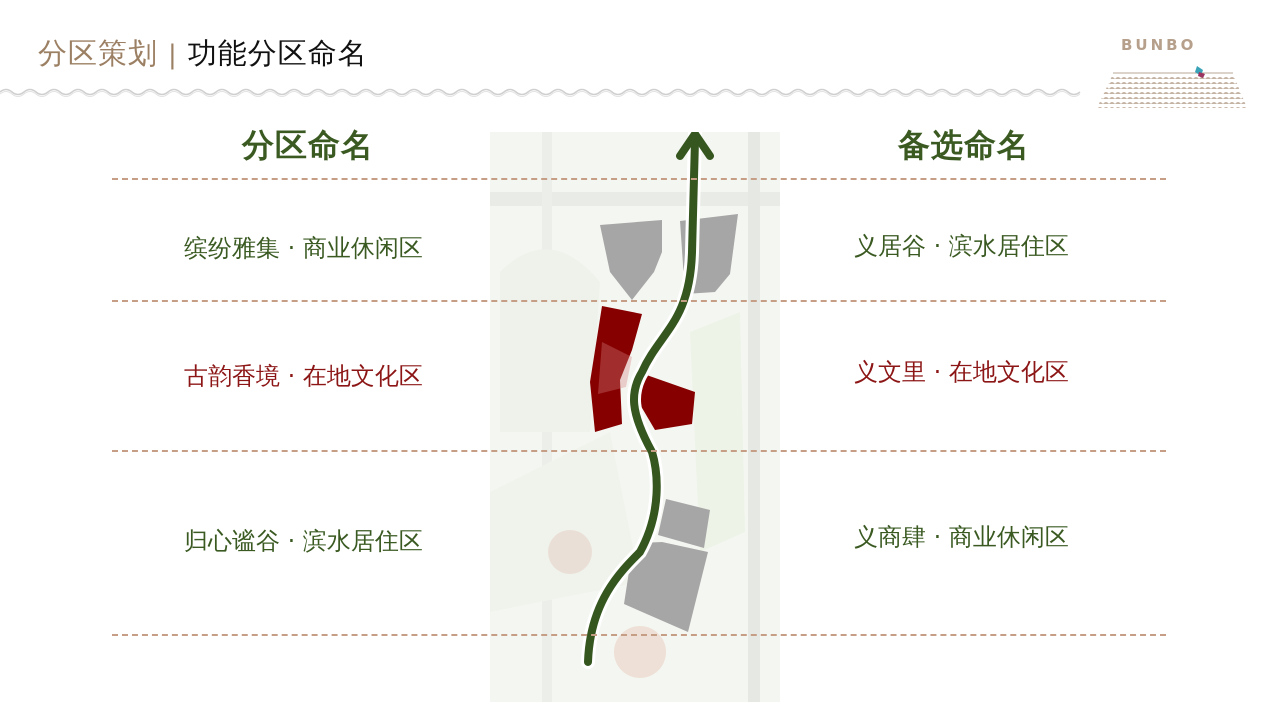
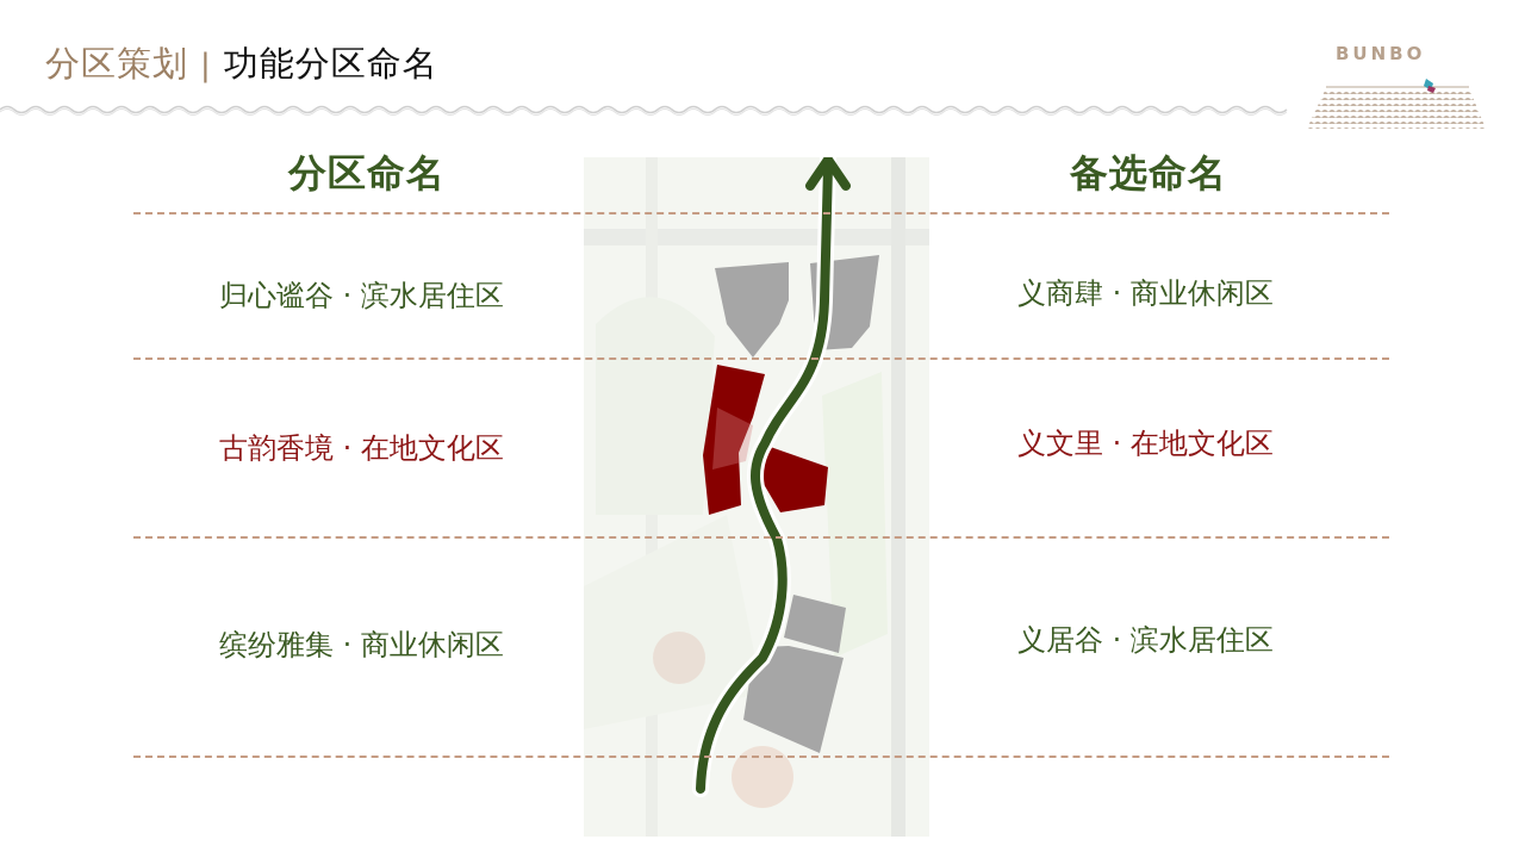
  分区策划 | 功能分区命名
  BUNBO
  分区命名
  备选命名
- 缤纷雅集 · 商业休闲区
+ 归心谧谷 · 滨水居住区
  古韵香境 · 在地文化区
- 归心谧谷 · 滨水居住区
+ 缤纷雅集 · 商业休闲区
- 义居谷 · 滨水居住区
+ 义商肆 · 商业休闲区
  义文里 · 在地文化区
- 义商肆 · 商业休闲区
+ 义居谷 · 滨水居住区
